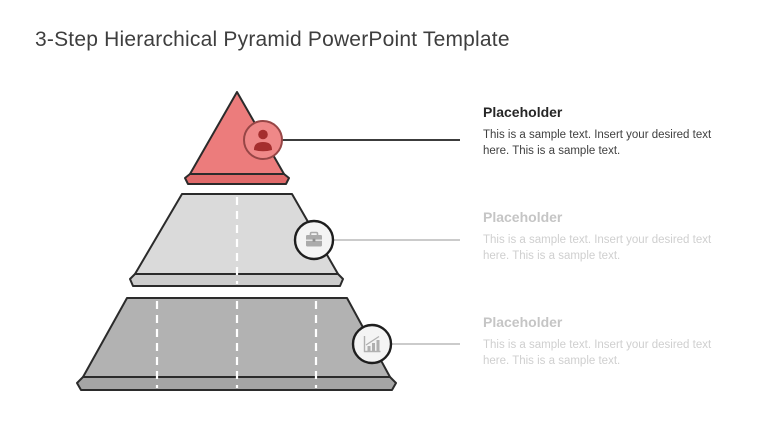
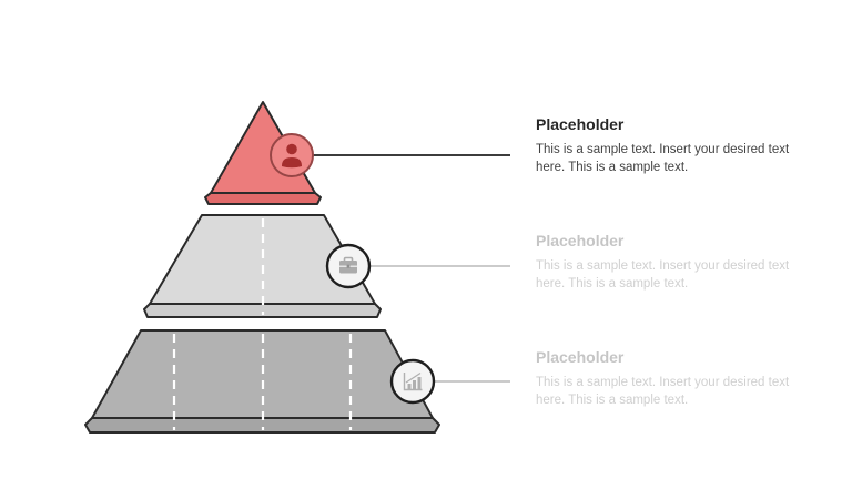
- 3-Step Hierarchical Pyramid PowerPoint Template
  Placeholder
  This is a sample text. Insert your desired text here. This is a sample text.
  Placeholder
  This is a sample text. Insert your desired text here. This is a sample text.
  Placeholder
  This is a sample text. Insert your desired text here. This is a sample text.
